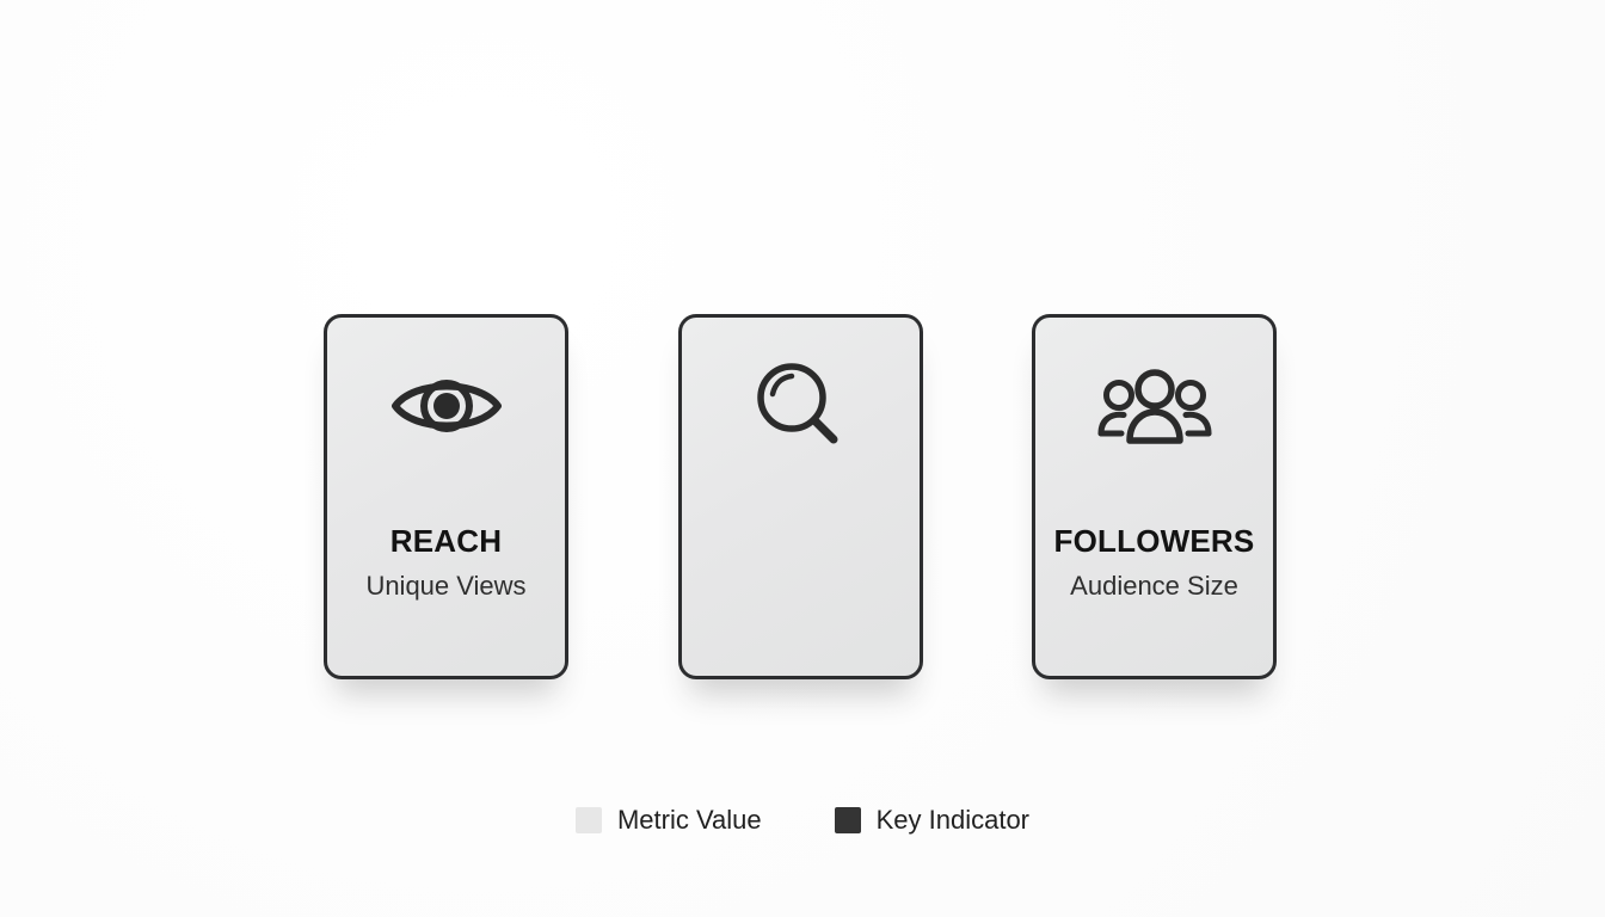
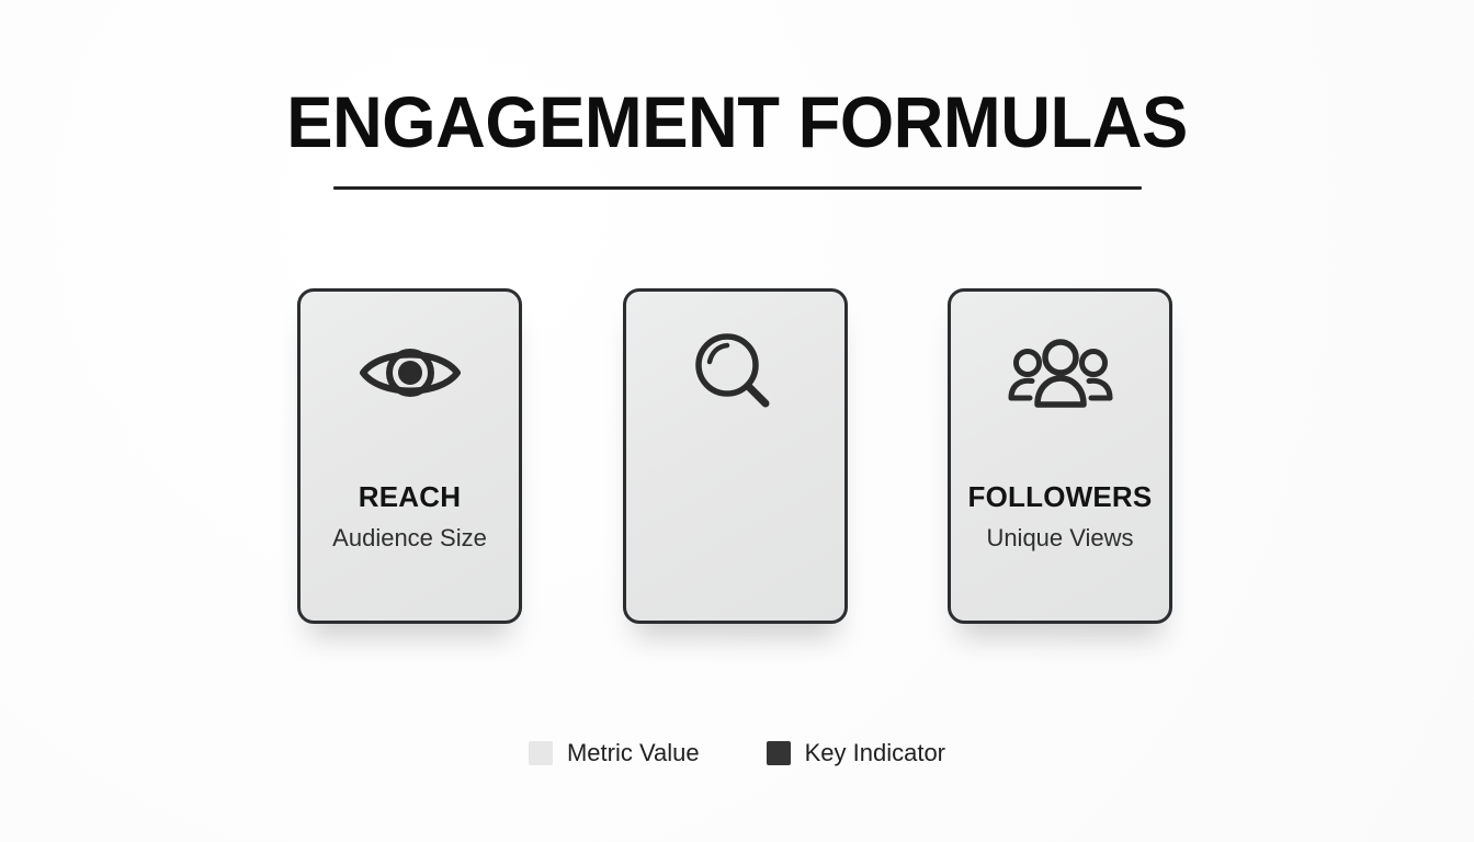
+ ENGAGEMENT FORMULAS
  REACH
- Unique Views
+ Audience Size
  FOLLOWERS
- Audience Size
+ Unique Views
  Metric Value
  Key Indicator
